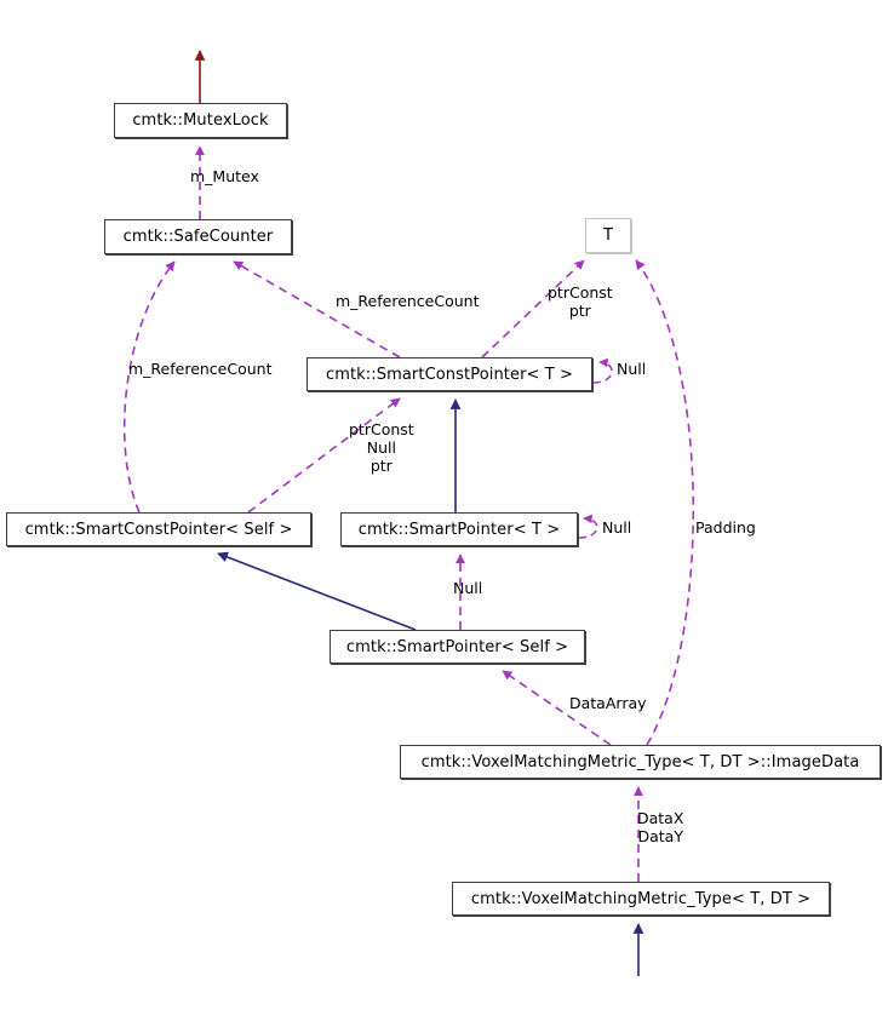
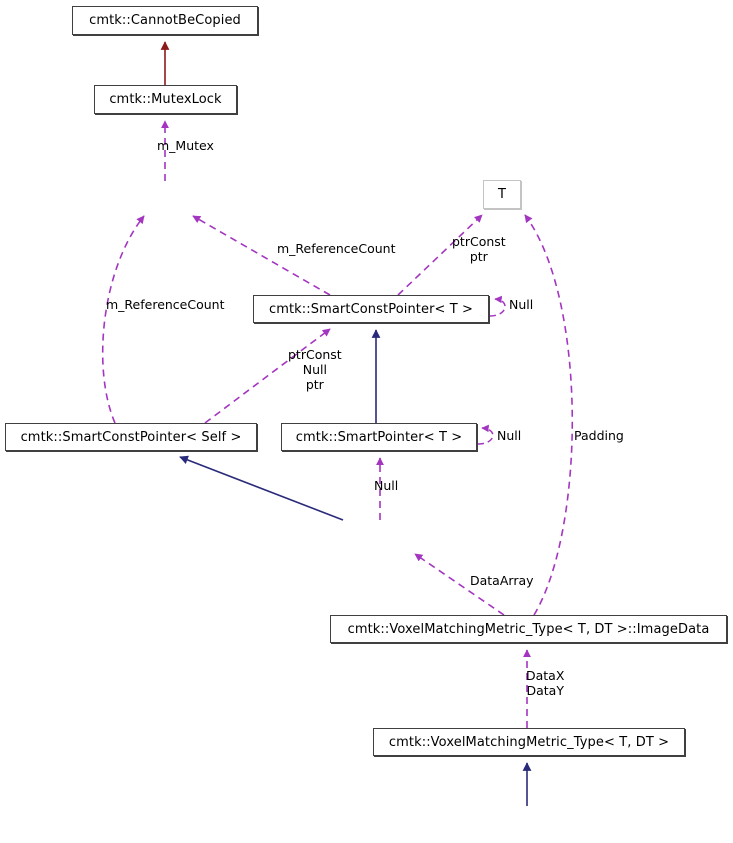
+ cmtk::CannotBeCopied
  cmtk::MutexLock
- cmtk::SafeCounter
  T
  cmtk::SmartConstPointer< T >
  cmtk::SmartConstPointer< Self >
  cmtk::SmartPointer< T >
- cmtk::SmartPointer< Self >
  cmtk::VoxelMatchingMetric_Type< T, DT >::ImageData
  cmtk::VoxelMatchingMetric_Type< T, DT >
  m_Mutex
  m_ReferenceCount
  ptrConst
  ptr
  m_ReferenceCount
  Null
  ptrConst
  Null
  ptr
  Null
  Padding
  Null
  DataArray
  DataX
  DataY
